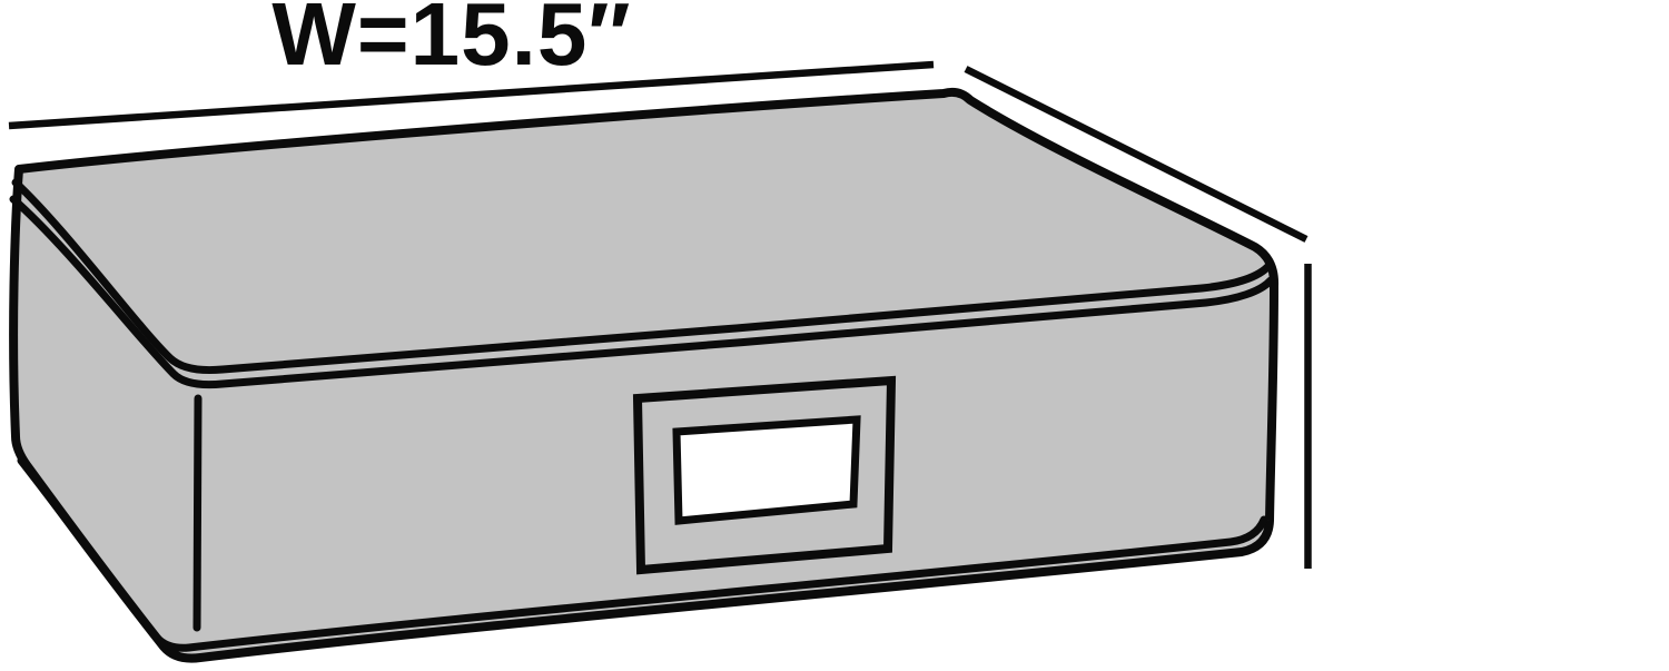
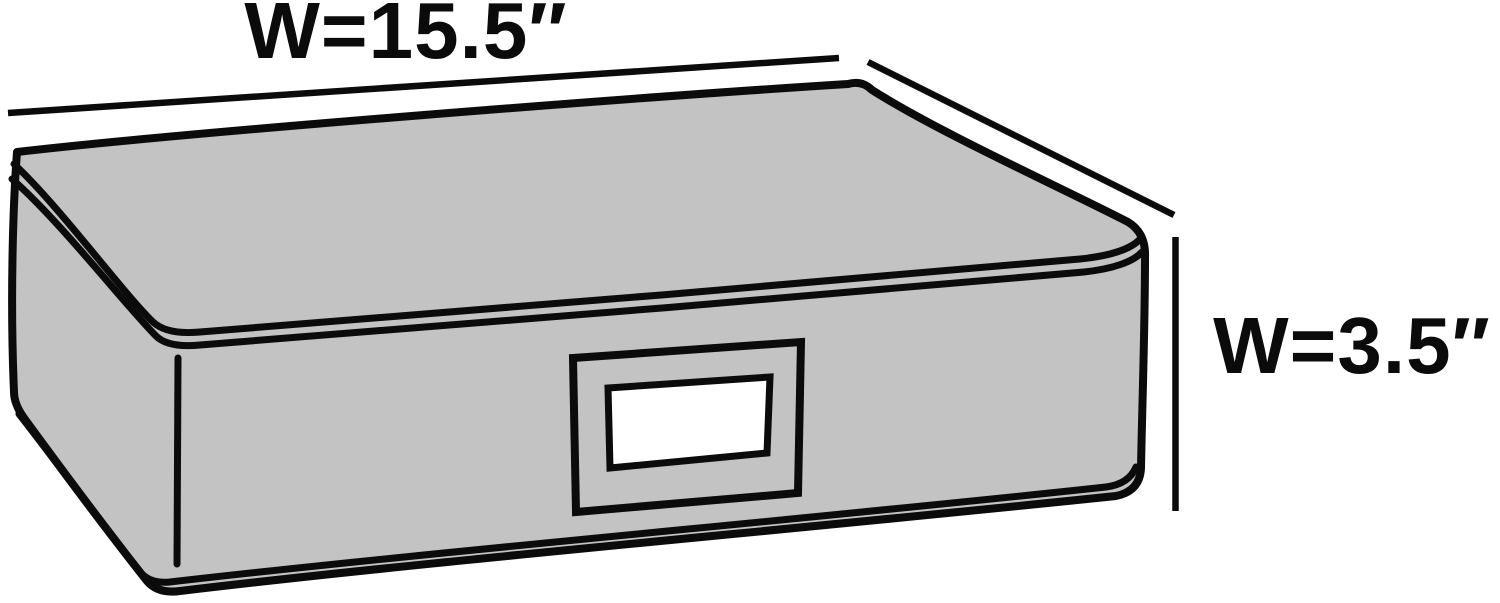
  W=15.5″
+ W=3.5″
